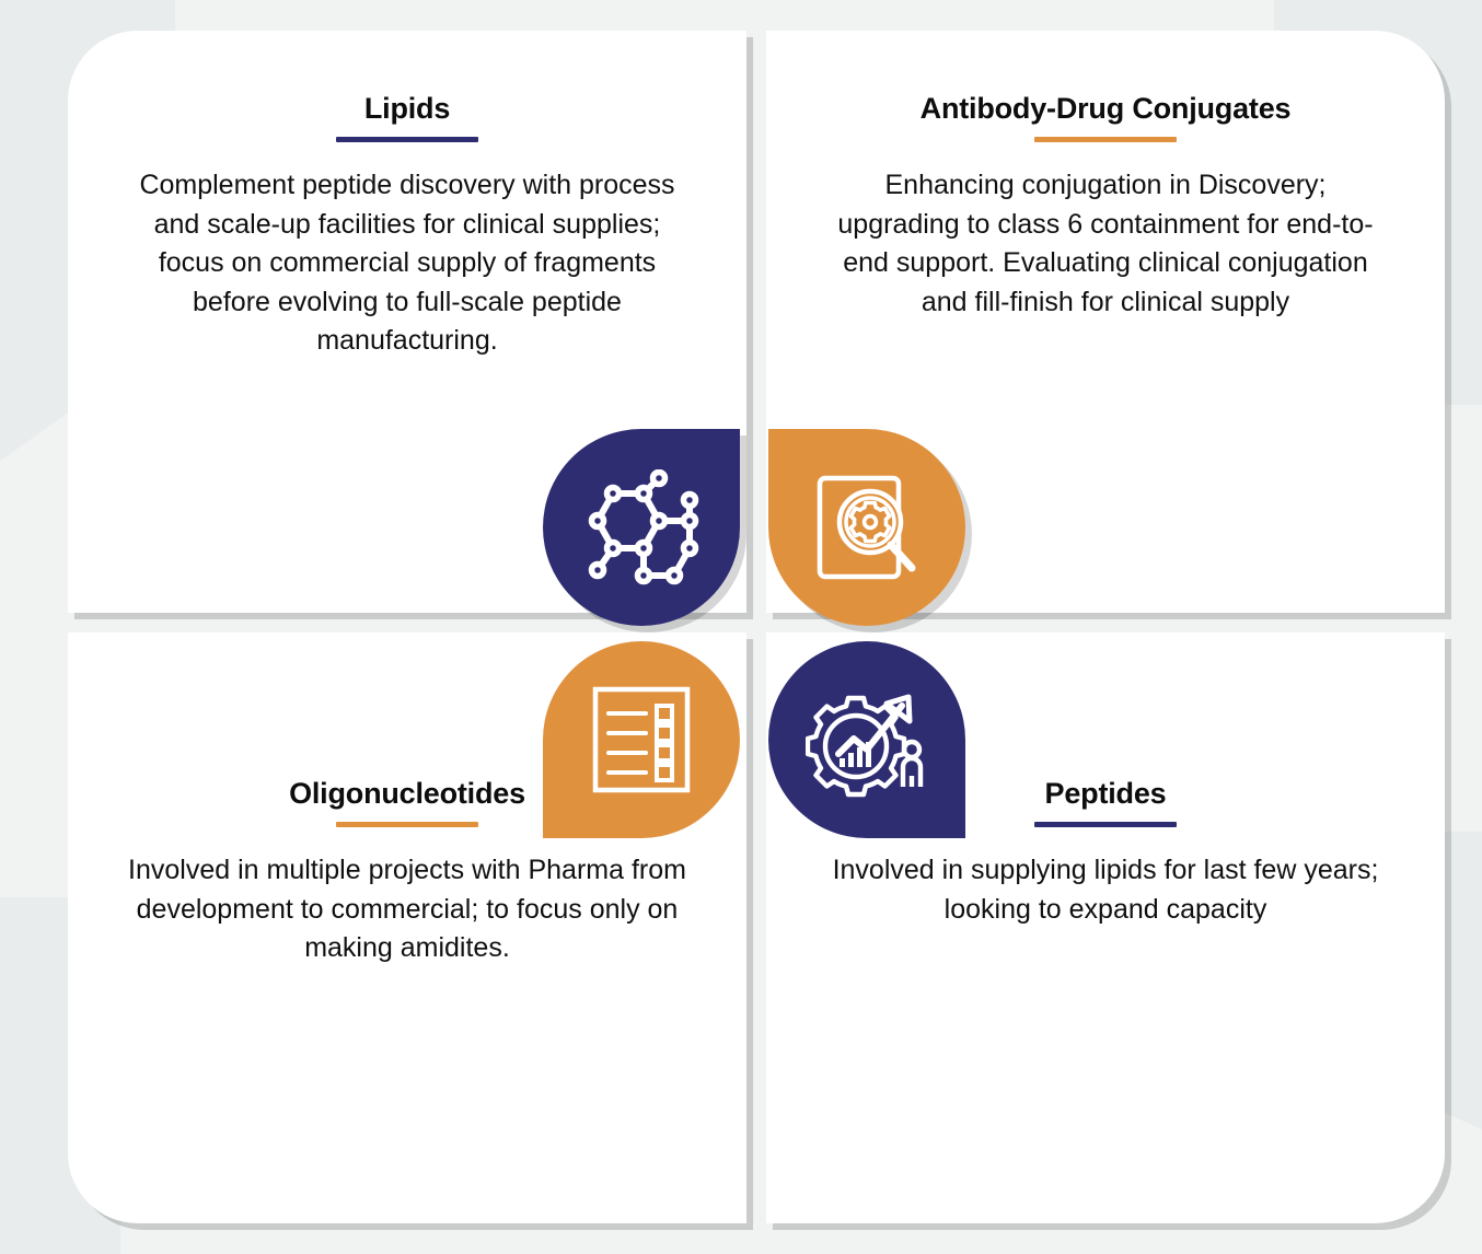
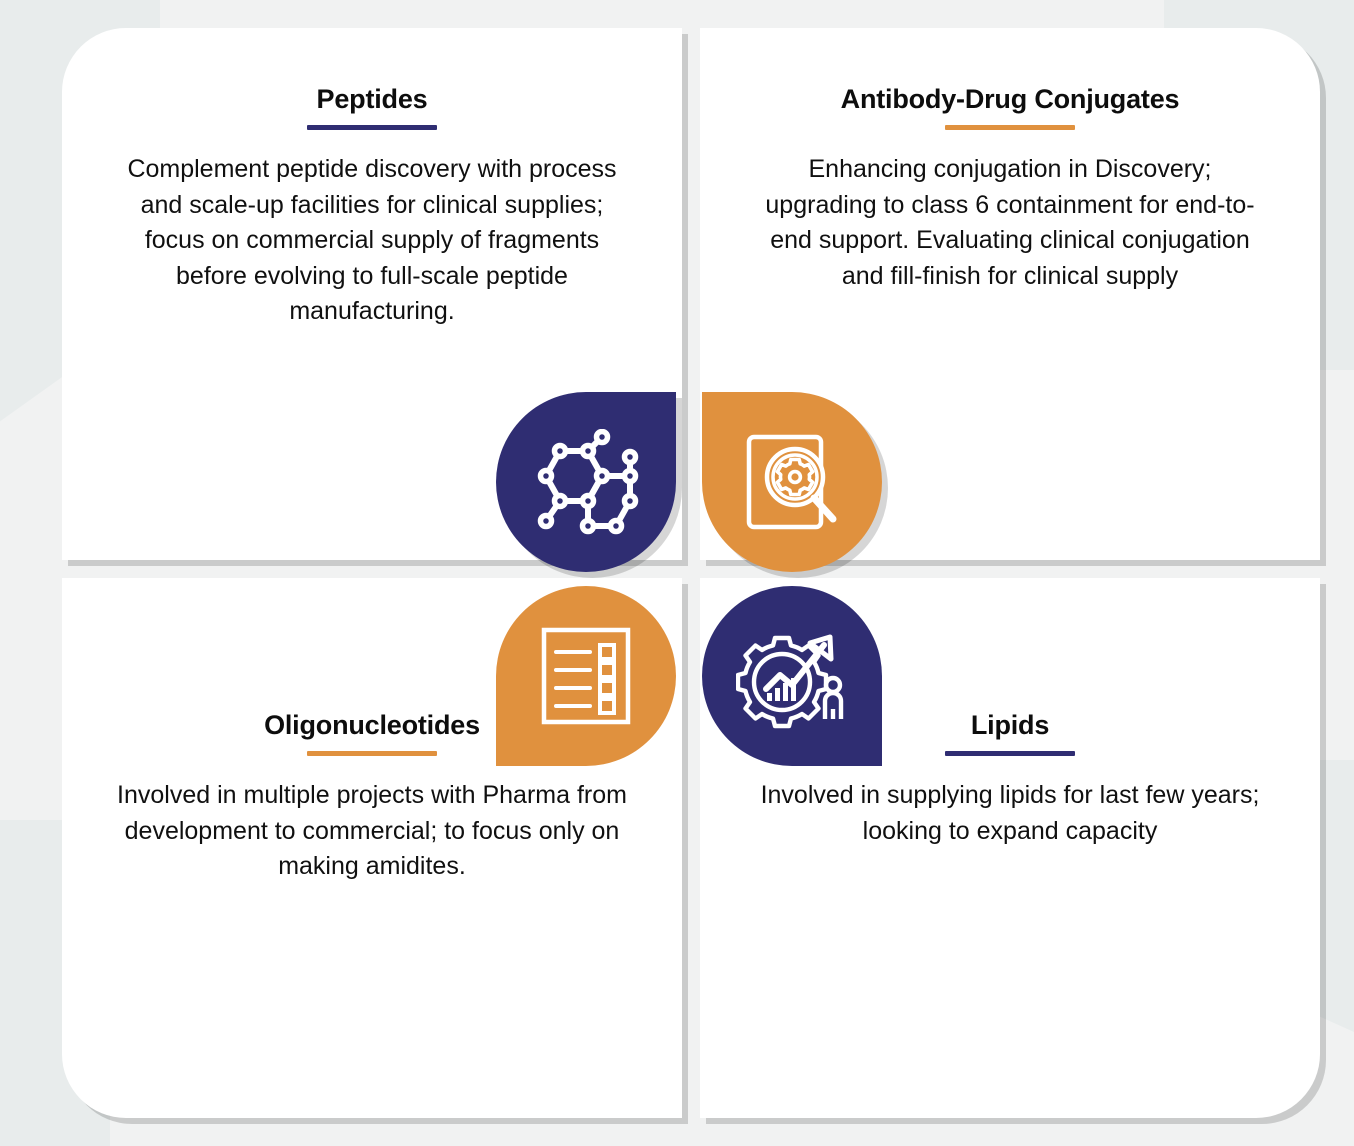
- Lipids
+ Peptides
  Complement peptide discovery with process and scale-up facilities for clinical supplies; focus on commercial supply of fragments before evolving to full-scale peptide manufacturing.
  Antibody-Drug Conjugates
  Enhancing conjugation in Discovery; upgrading to class 6 containment for end-to-end support. Evaluating clinical conjugation and fill-finish for clinical supply
  Oligonucleotides
  Involved in multiple projects with Pharma from development to commercial; to focus only on making amidites.
- Peptides
+ Lipids
  Involved in supplying lipids for last few years; looking to expand capacity
